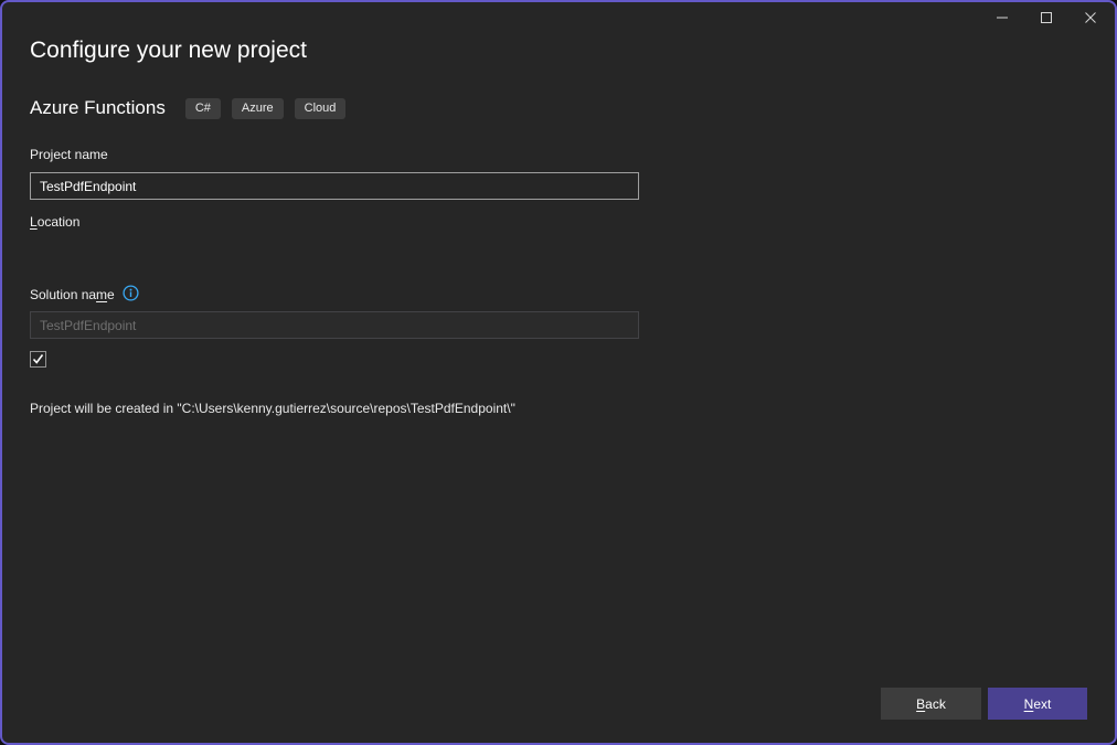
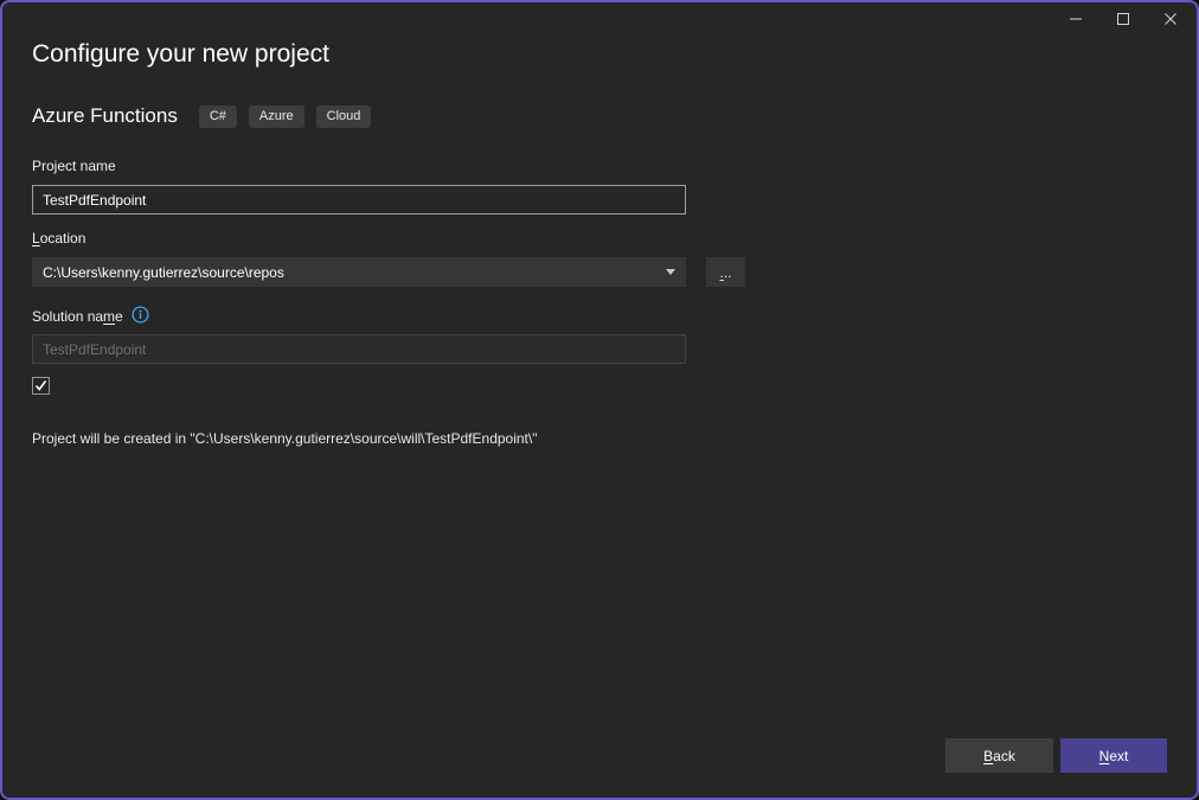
  Configure your new project
  Azure Functions
  C#
  Azure
  Cloud
  Project name
  TestPdfEndpoint
  Location
+ C:\Users\kenny.gutierrez\source\repos
+ .
+ ..
  Solution name
  TestPdfEndpoint
- Project will be created in "C:\Users\kenny.gutierrez\source\repos\TestPdfEndpoint\"
+ Project will be created in "C:\Users\kenny.gutierrez\source\will\TestPdfEndpoint\"
  Back
  Next
